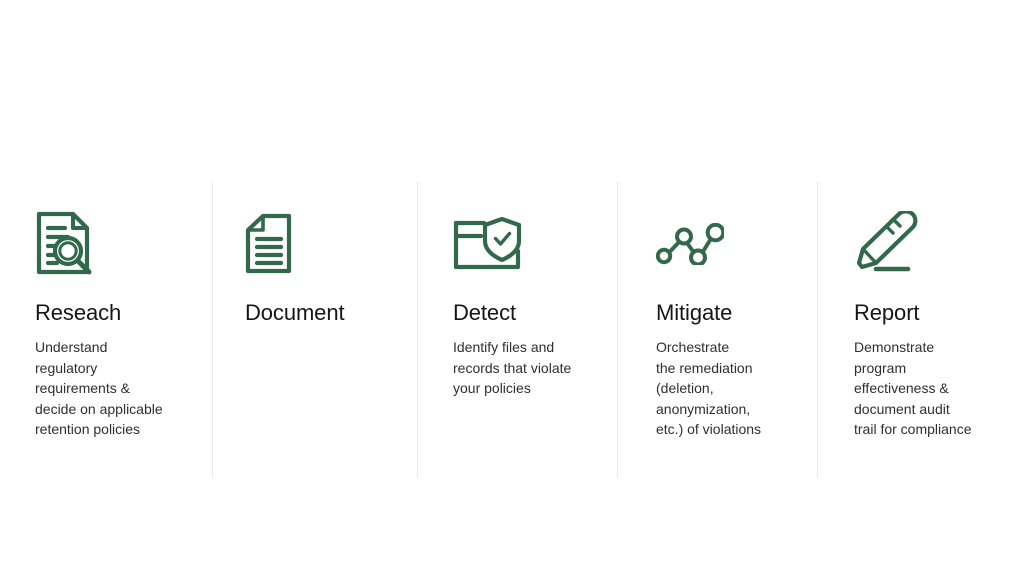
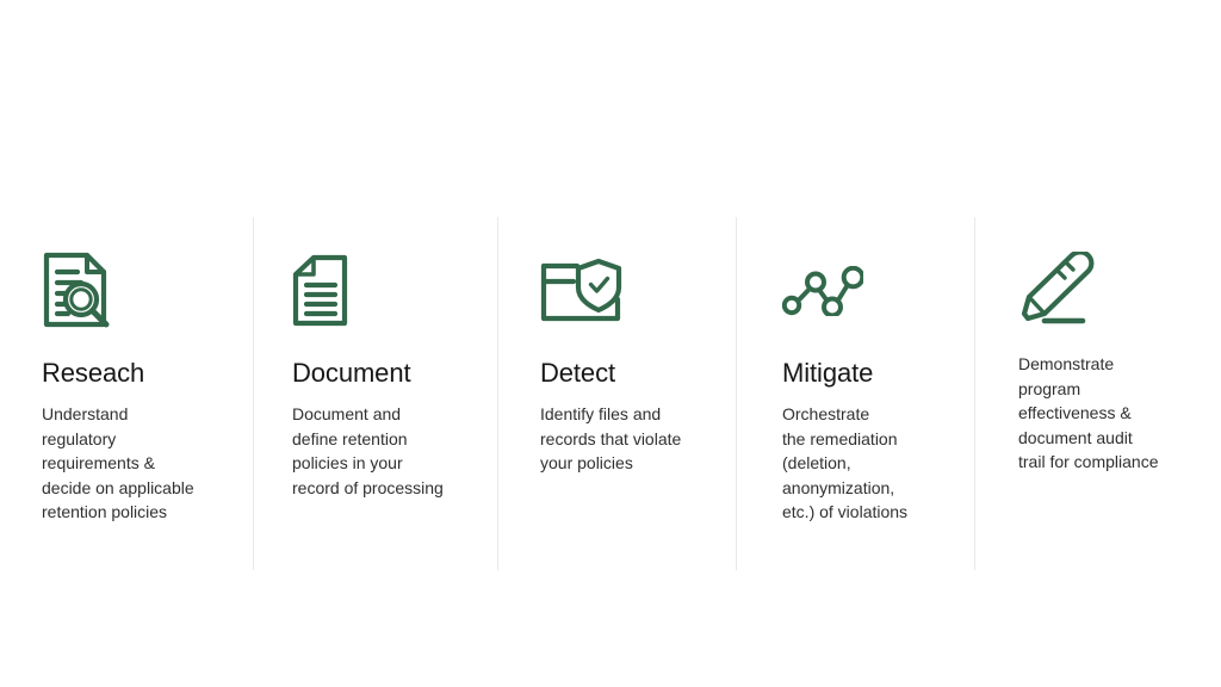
  Reseach
  Understand
  regulatory
  requirements &
  decide on applicable
  retention policies
  Document
+ Document and
+ define retention
+ policies in your
+ record of processing
  Detect
  Identify files and
  records that violate
  your policies
  Mitigate
  Orchestrate
  the remediation
  (deletion,
  anonymization,
  etc.) of violations
- Report
  Demonstrate
  program
  effectiveness &
  document audit
  trail for compliance
